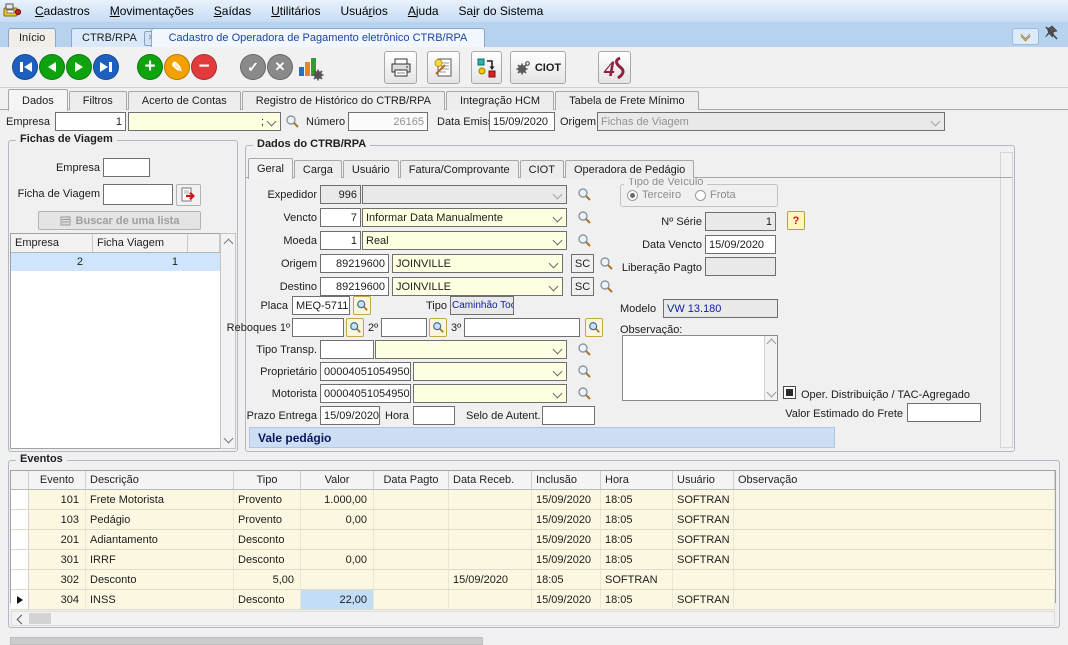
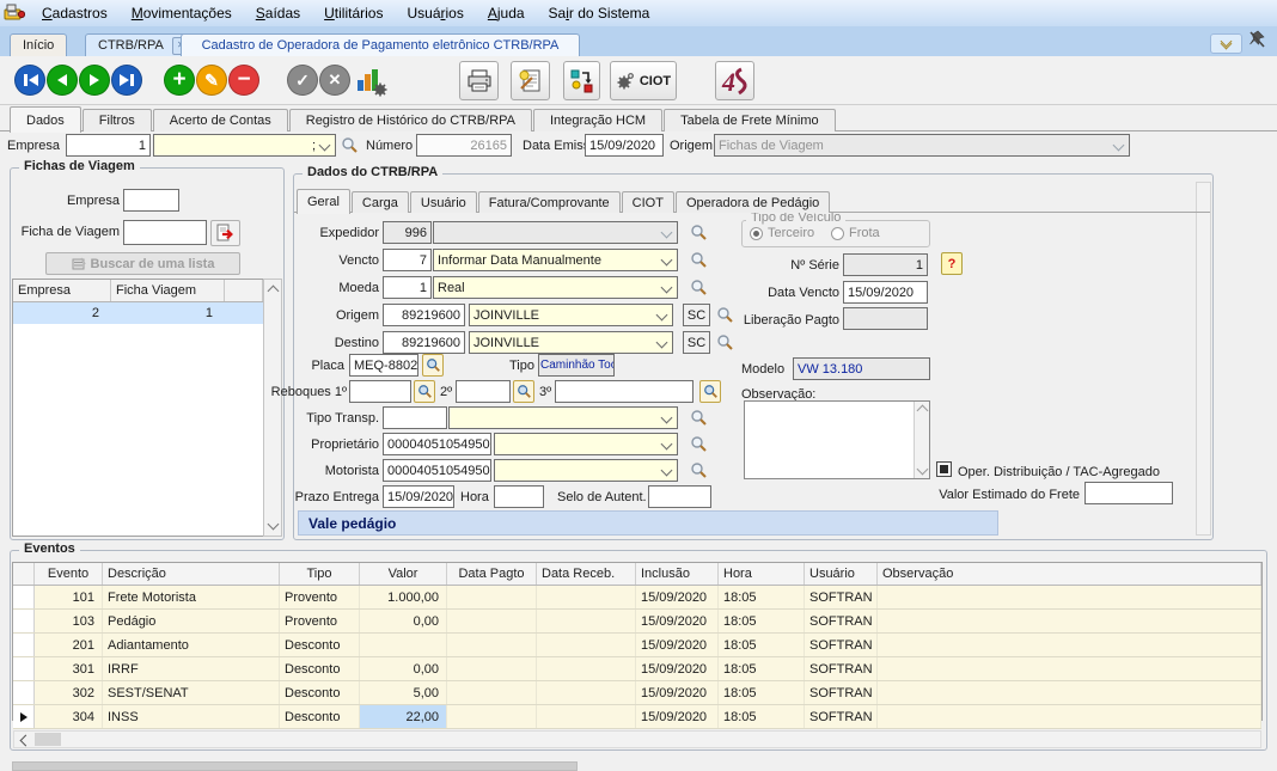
  C
  adastros
  M
  ovimentações
  S
  aídas
  U
  tilitários
  Usuá
  r
  ios
  A
  juda
  Sa
  i
  r do Sistema
  Início
  CTRB/RPA
  Cadastro de Operadora de Pagamento eletrônico CTRB/RPA
  +
  ✎
  −
  ✓
  ✕
  CIOT
  4
  Dados
  Filtros
  Acerto de Contas
  Registro de Histórico do CTRB/RPA
  Integração HCM
  Tabela de Frete Mínimo
  Empresa
  1
  ;
  Número
  26165
  Data Emis
  15/09/2020
  Origem
  Fichas de Viagem
  Fichas de Viagem
  Empresa
  Ficha de Viagem
  Buscar de uma lista
  Empresa
  Ficha Viagem
  2
  1
  Dados do CTRB/RPA
  Geral
  Carga
  Usuário
  Fatura/Comprovante
  CIOT
  Operadora de Pedágio
  Expedidor
  996
  Vencto
  7
  Informar Data Manualmente
  Moeda
  1
  Real
  Origem
  89219600
  JOINVILLE
  SC
  Destino
  89219600
  JOINVILLE
  SC
  Placa
- MEQ-5711
+ MEQ-8802
  Tipo
  Caminhão To
  Reboques 1º
  2º
  3º
  Tipo Transp.
  Proprietário
  00004051054950
  Motorista
  00004051054950
  Prazo Entrega
  15/09/2020
  Hora
  Selo de Autent.
  Tipo de Veículo
  Terceiro
  Frota
  Nº Série
  1
  ?
  Data Vencto
  15/09/2020
  Liberação Pagto
  Modelo
  VW 13.180
  Observação:
  Oper. Distribuição / TAC-Agregado
  Valor Estimado do Frete
  Vale pedágio
  Eventos
  Evento
  Descrição
  Tipo
  Valor
  Data Pagto
  Data Receb.
  Inclusão
  Hora
  Usuário
  Observação
  101
  Frete Motorista
  Provento
  1.000,00
  15/09/2020
  18:05
  SOFTRAN
  103
  Pedágio
  Provento
  0,00
  15/09/2020
  18:05
  SOFTRAN
  201
  Adiantamento
  Desconto
  15/09/2020
  18:05
  SOFTRAN
  301
  IRRF
  Desconto
  0,00
  15/09/2020
  18:05
  SOFTRAN
  302
+ SEST/SENAT
  Desconto
  5,00
  15/09/2020
  18:05
  SOFTRAN
  304
  INSS
  Desconto
  22,00
  15/09/2020
  18:05
  SOFTRAN
